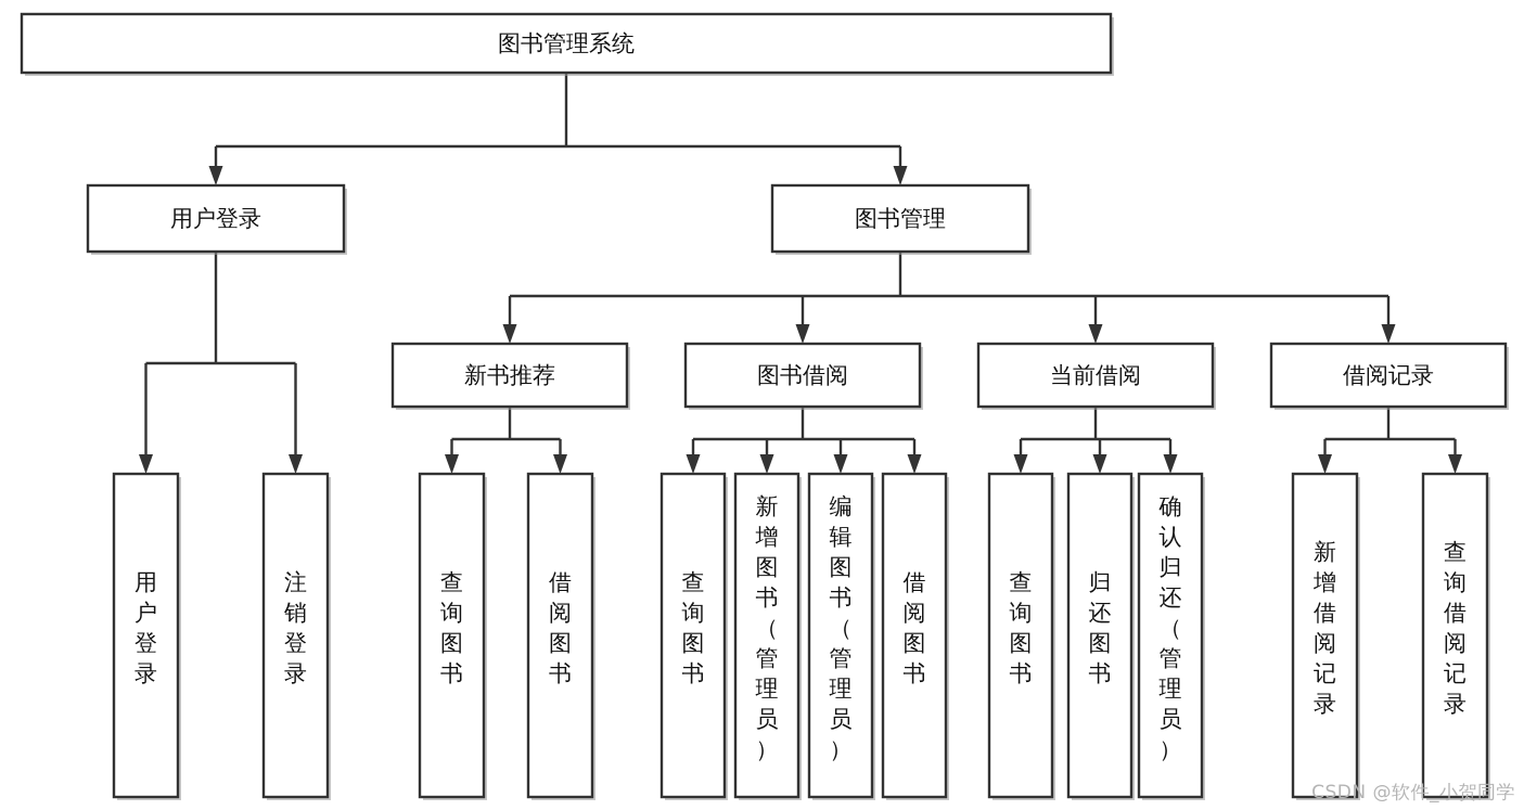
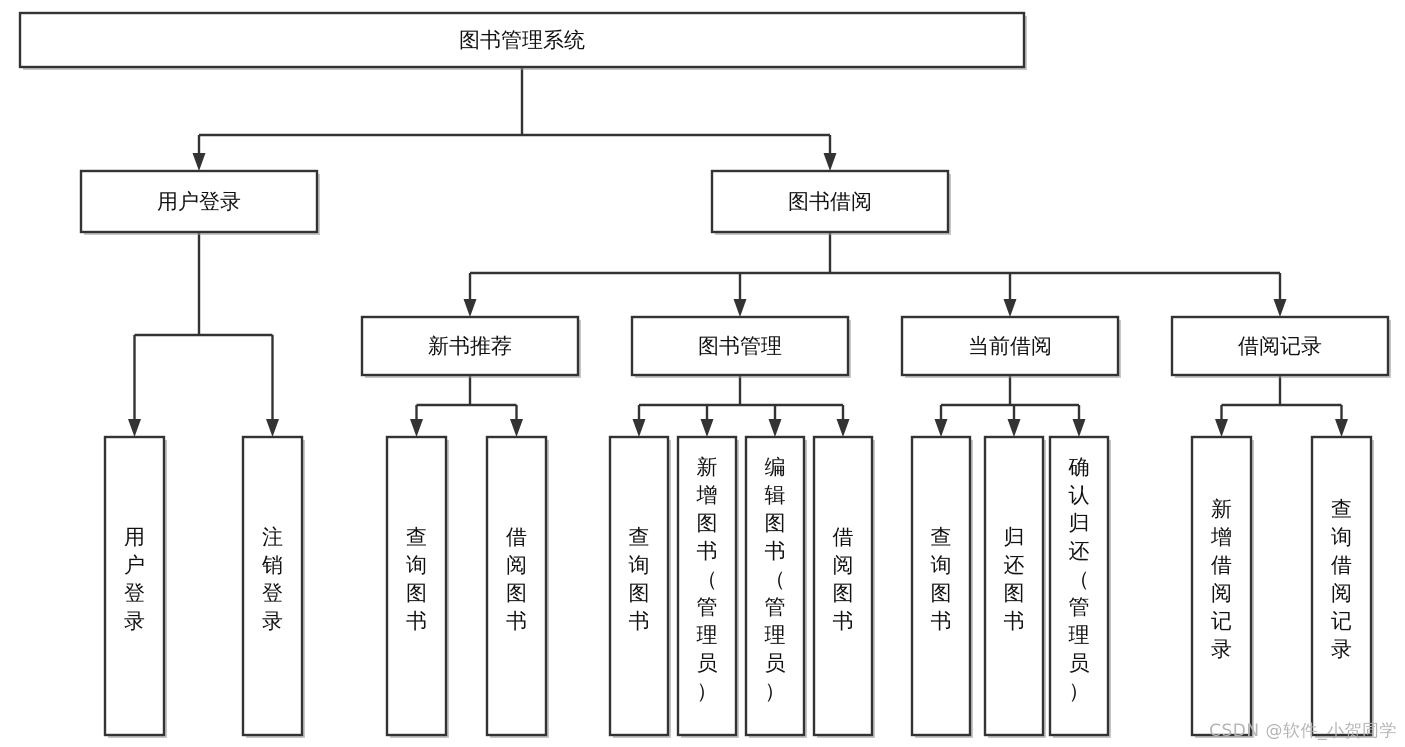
  图书管理系统
  用户登录
- 图书管理
+ 图书借阅
  新书推荐
- 图书借阅
+ 图书管理
  当前借阅
  借阅记录
  用户登录
  注销登录
  查询图书
  借阅图书
  查询图书
  新增图书（管理员）
  编辑图书（管理员）
  借阅图书
  查询图书
  归还图书
  确认归还（管理员）
  新增借阅记录
  查询借阅记录
  CSDN @软件_小贺同学
